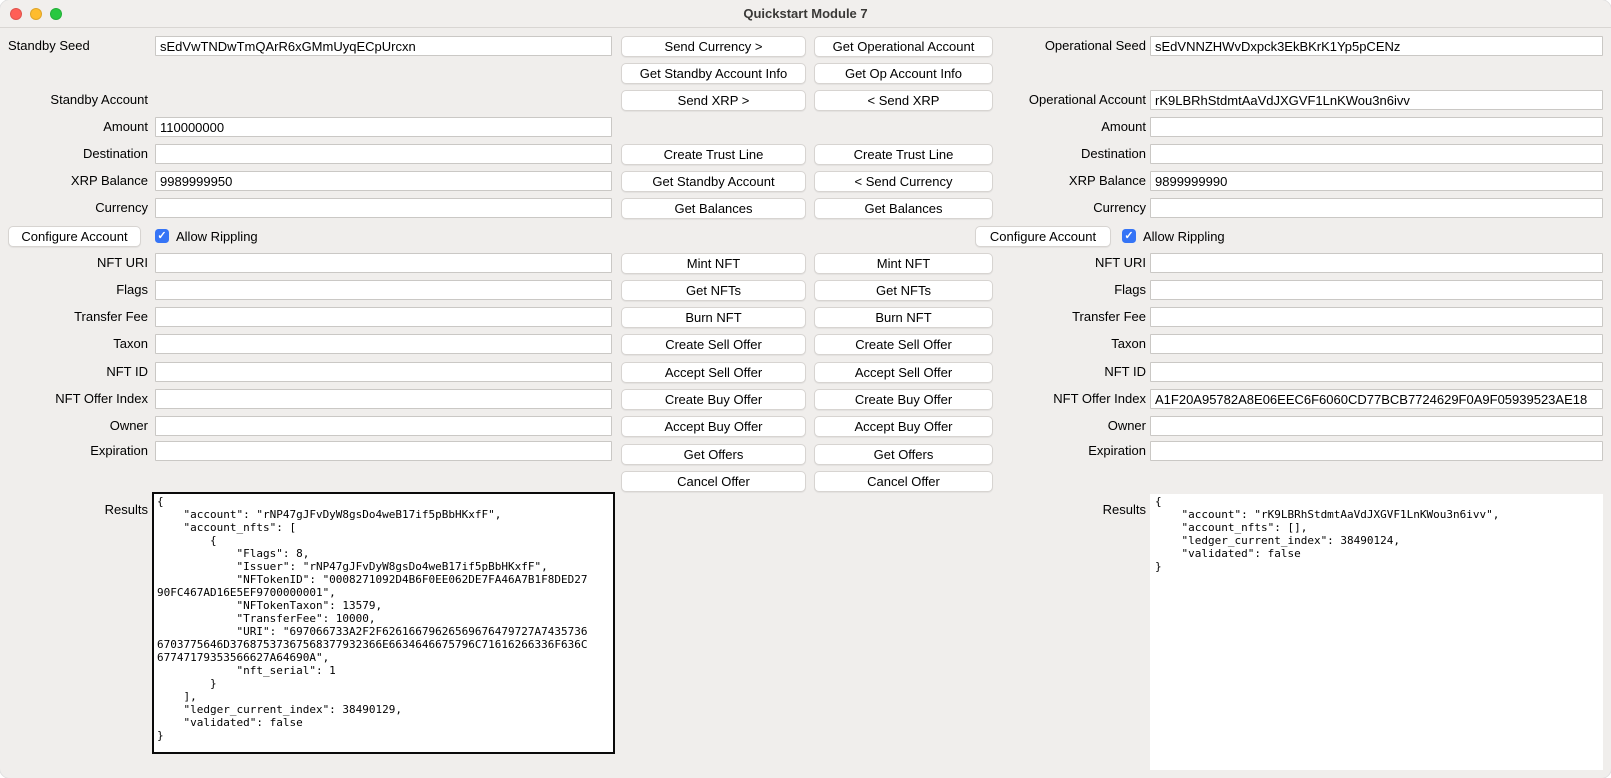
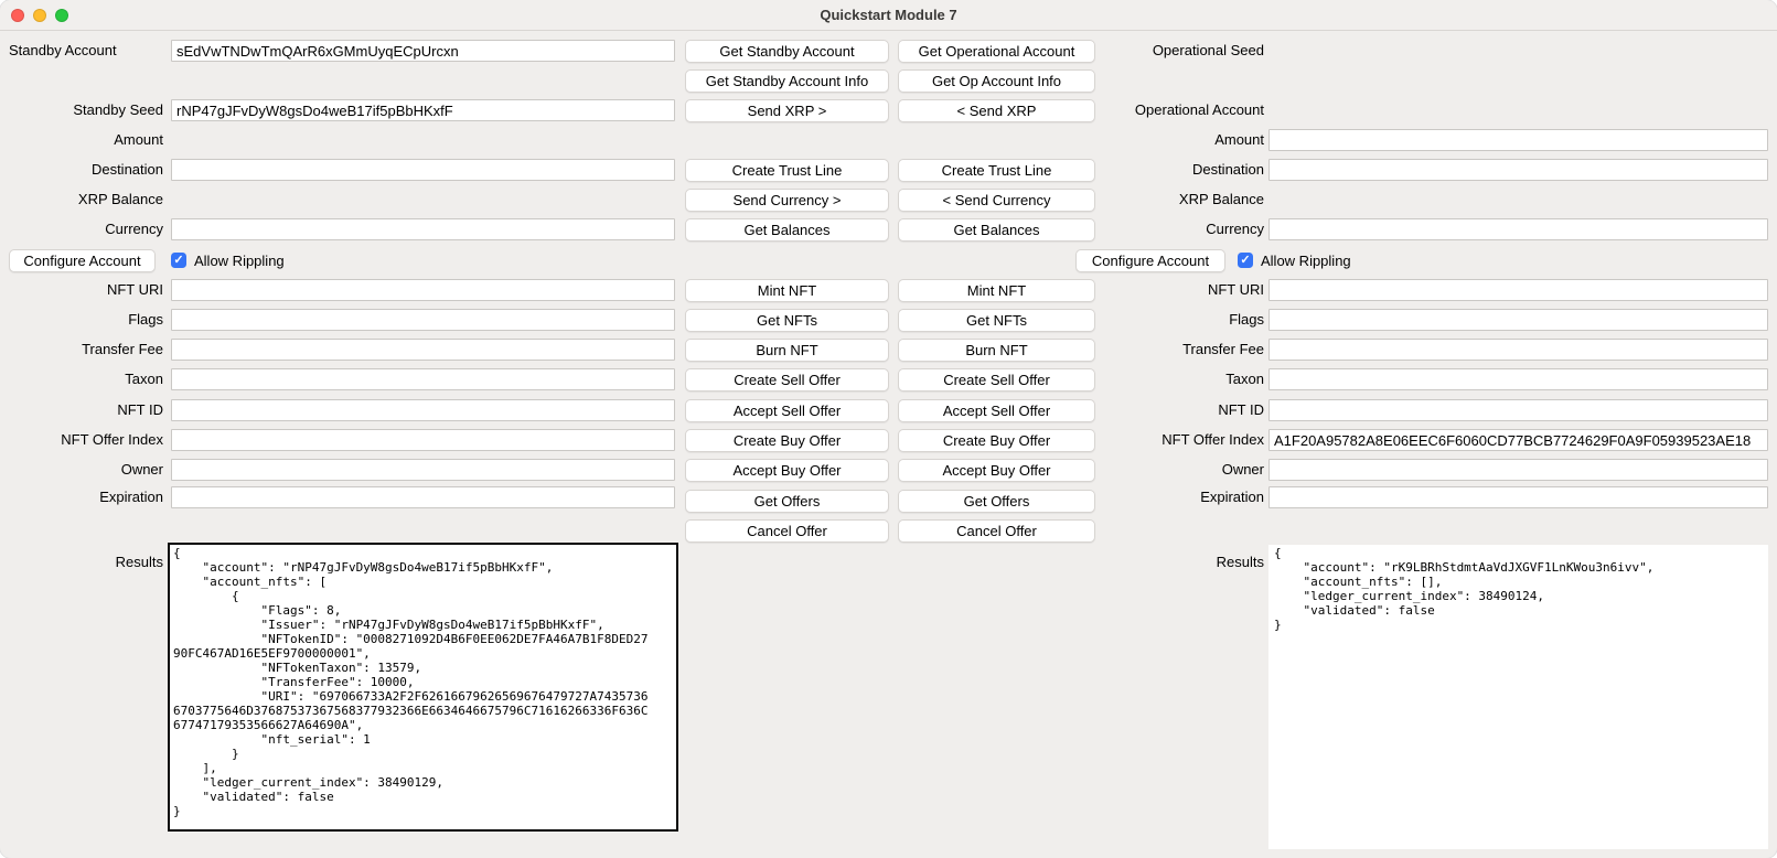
  Quickstart Module 7
- Standby Seed
+ Standby Account
  sEdVwTNDwTmQArR6xGMmUyqECpUrcxn
- Standby Account
+ Standby Seed
+ rNP47gJFvDyW8gsDo4weB17if5pBbHKxfF
  Amount
- 110000000
  Destination
  XRP Balance
- 9989999950
  Currency
  Configure Account
  ✓
  Allow Rippling
  NFT URI
  Flags
  Transfer Fee
  Taxon
  NFT ID
  NFT Offer Index
  Owner
  Expiration
  Results
  {
  "account": "rNP47gJFvDyW8gsDo4weB17if5pBbHKxfF",
  "account_nfts": [
  {
  "Flags": 8,
  "Issuer": "rNP47gJFvDyW8gsDo4weB17if5pBbHKxfF",
  "NFTokenID": "0008271092D4B6F0EE062DE7FA46A7B1F8DED27
  90FC467AD16E5EF9700000001",
  "NFTokenTaxon": 13579,
  "TransferFee": 10000,
  "URI": "697066733A2F2F62616679626569676479727A7435736
  6703775646D37687537367568377932366E6634646675796C71616266336F636C
  67747179353566627A64690A",
  "nft_serial": 1
  }
  ],
  "ledger_current_index": 38490129,
  "validated": false
  }
- Send Currency >
+ Get Standby Account
  Get Standby Account Info
  Send XRP >
  Create Trust Line
- Get Standby Account
+ Send Currency >
  Get Balances
  Mint NFT
  Get NFTs
  Burn NFT
  Create Sell Offer
  Accept Sell Offer
  Create Buy Offer
  Accept Buy Offer
  Get Offers
  Cancel Offer
  Get Operational Account
  Get Op Account Info
  < Send XRP
  Create Trust Line
  < Send Currency
  Get Balances
  Mint NFT
  Get NFTs
  Burn NFT
  Create Sell Offer
  Accept Sell Offer
  Create Buy Offer
  Accept Buy Offer
  Get Offers
  Cancel Offer
  Operational Seed
- sEdVNNZHWvDxpck3EkBKrK1Yp5pCENz
  Operational Account
- rK9LBRhStdmtAaVdJXGVF1LnKWou3n6ivv
  Amount
  Destination
  XRP Balance
- 9899999990
  Currency
  Configure Account
  ✓
  Allow Rippling
  NFT URI
  Flags
  Transfer Fee
  Taxon
  NFT ID
  NFT Offer Index
  A1F20A95782A8E06EEC6F6060CD77BCB7724629F0A9F05939523AE18
  Owner
  Expiration
  Results
  {
  "account": "rK9LBRhStdmtAaVdJXGVF1LnKWou3n6ivv",
  "account_nfts": [],
  "ledger_current_index": 38490124,
  "validated": false
  }
